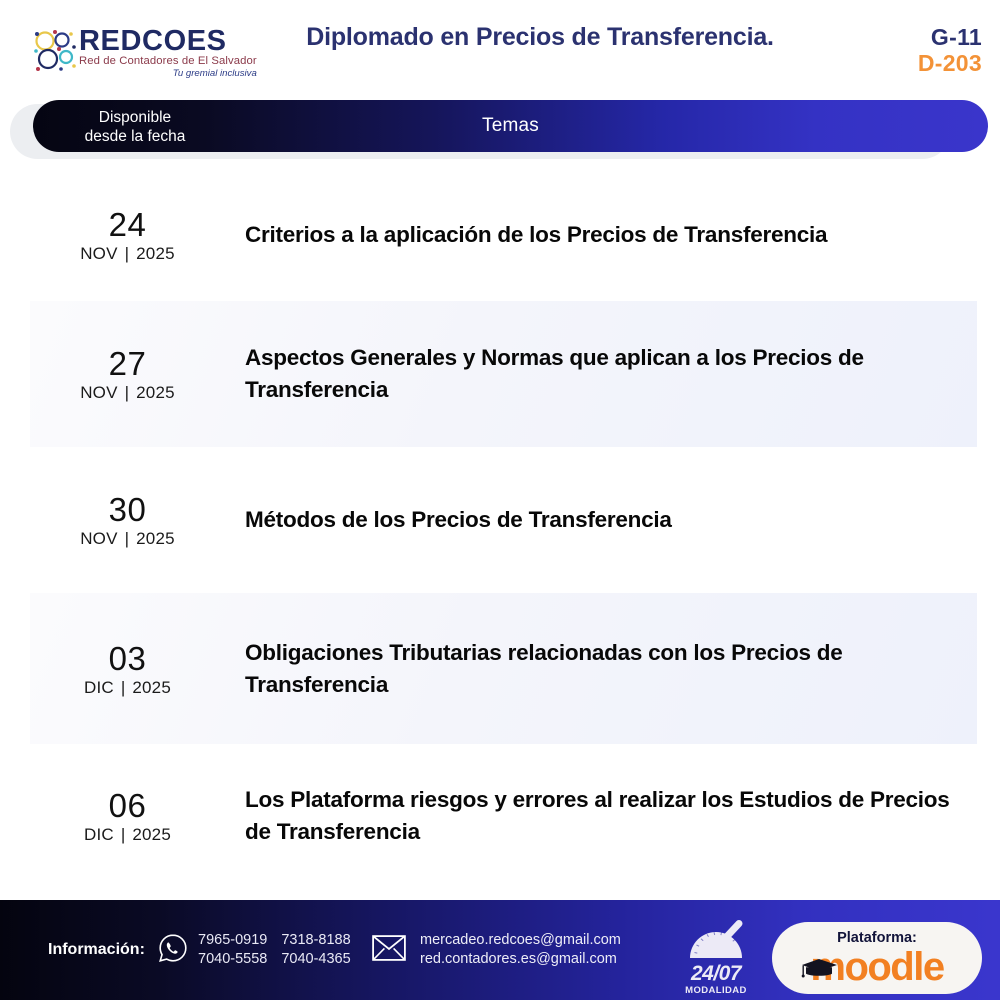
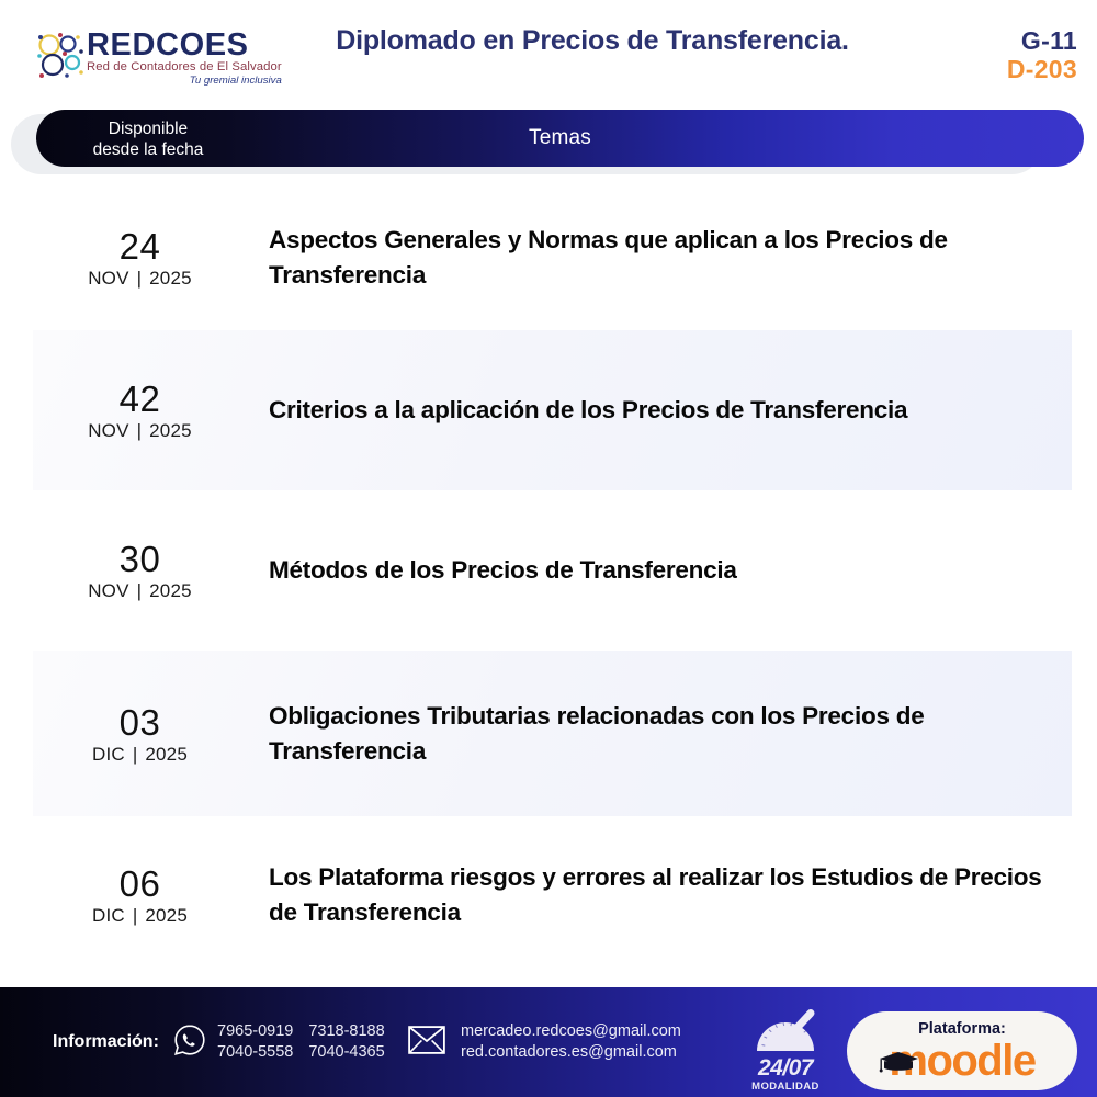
  REDCOES
  Red de Contadores de El Salvador
  Tu gremial inclusiva
  Diplomado en Precios de Transferencia.
  G-11
  D-203
  Temas
  Disponible
  desde la fecha
  24
  NOV | 2025
- Criterios a la aplicación de los Precios de Transferencia
+ Aspectos Generales y Normas que aplican a los Precios de Transferencia
- 27
+ 42
  NOV | 2025
- Aspectos Generales y Normas que aplican a los Precios de Transferencia
+ Criterios a la aplicación de los Precios de Transferencia
  30
  NOV | 2025
  Métodos de los Precios de Transferencia
  03
  DIC | 2025
  Obligaciones Tributarias relacionadas con los Precios de Transferencia
  06
  DIC | 2025
  Los Plataforma riesgos y errores al realizar los Estudios de Precios de Transferencia
  Información:
  7965-0919
  7040-5558
  7318-8188
  7040-4365
  mercadeo.redcoes@gmail.com
  red.contadores.es@gmail.com
  24/07
  MODALIDAD
  Plataforma:
  oodle
